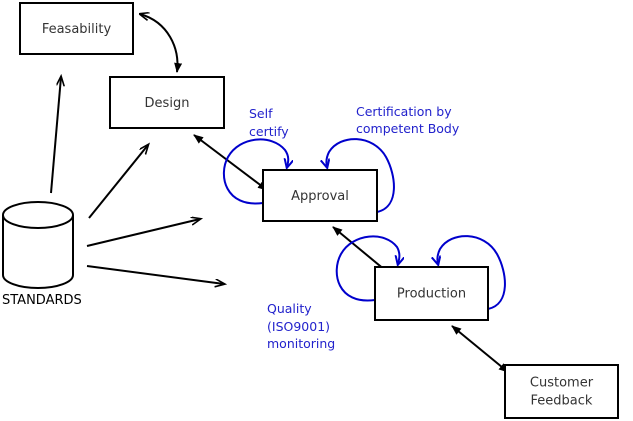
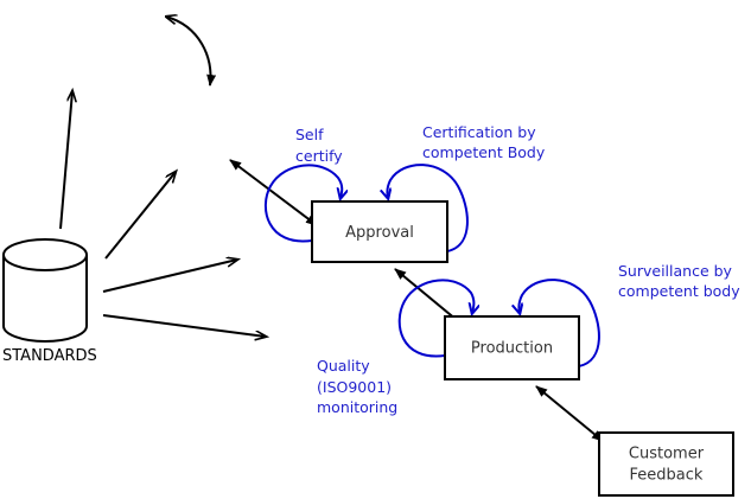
  STANDARDS
- Feasability
- Design
  Approval
  Production
  Customer
  Feedback
  Self
  certify
  Certification by
  competent Body
  Quality
  (ISO9001)
  monitoring
+ Surveillance by
+ competent body
